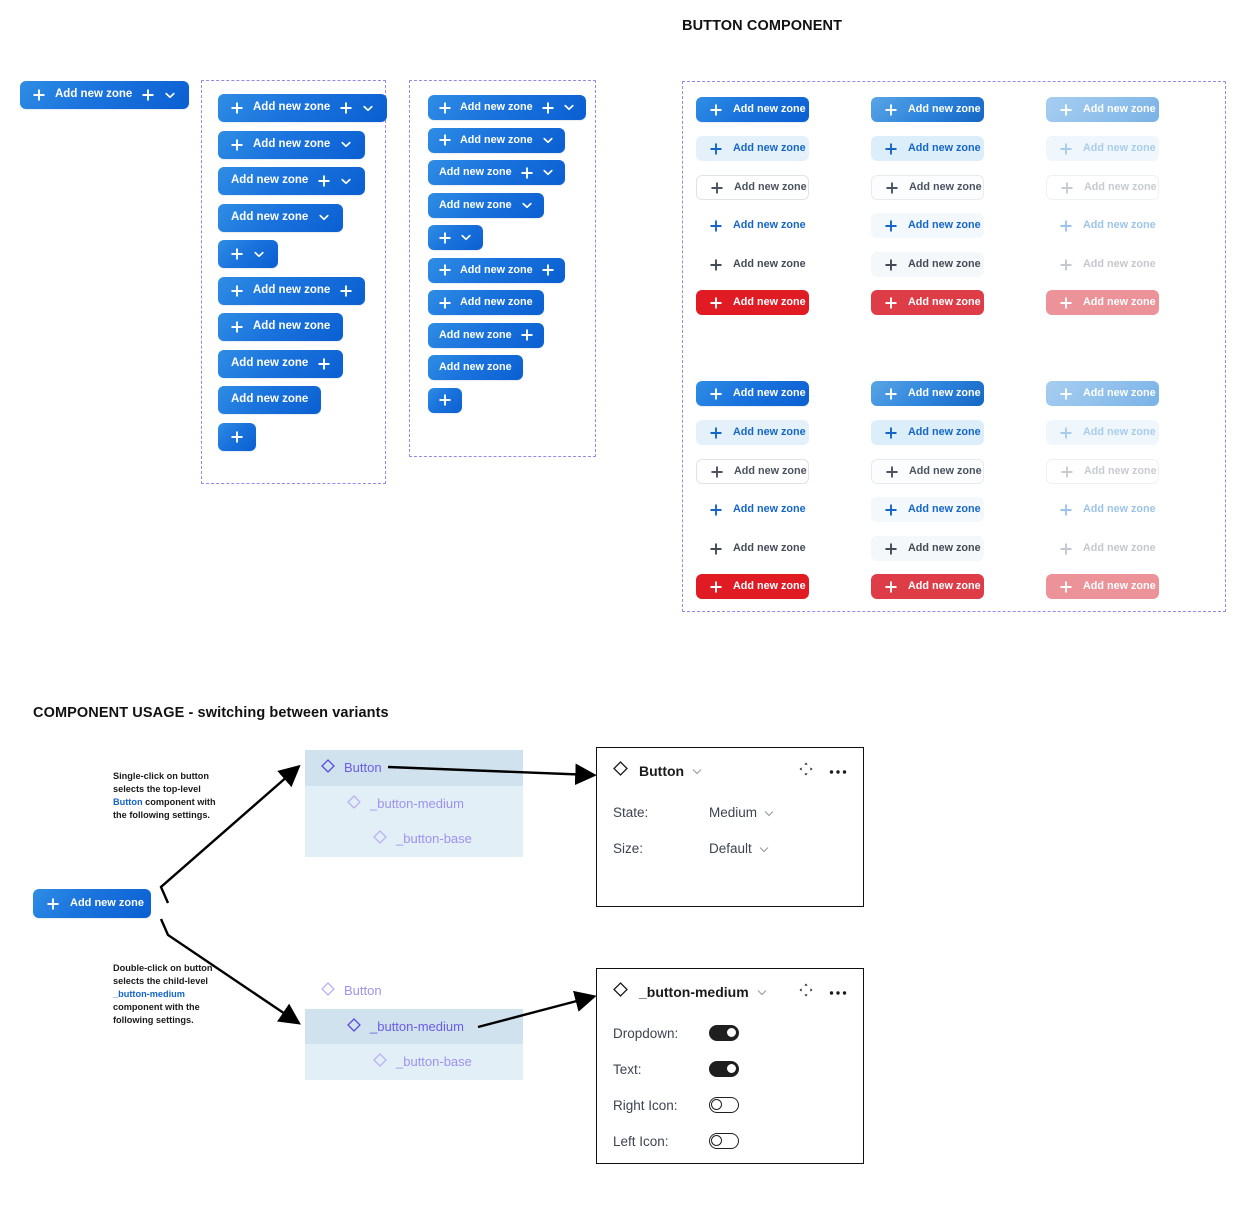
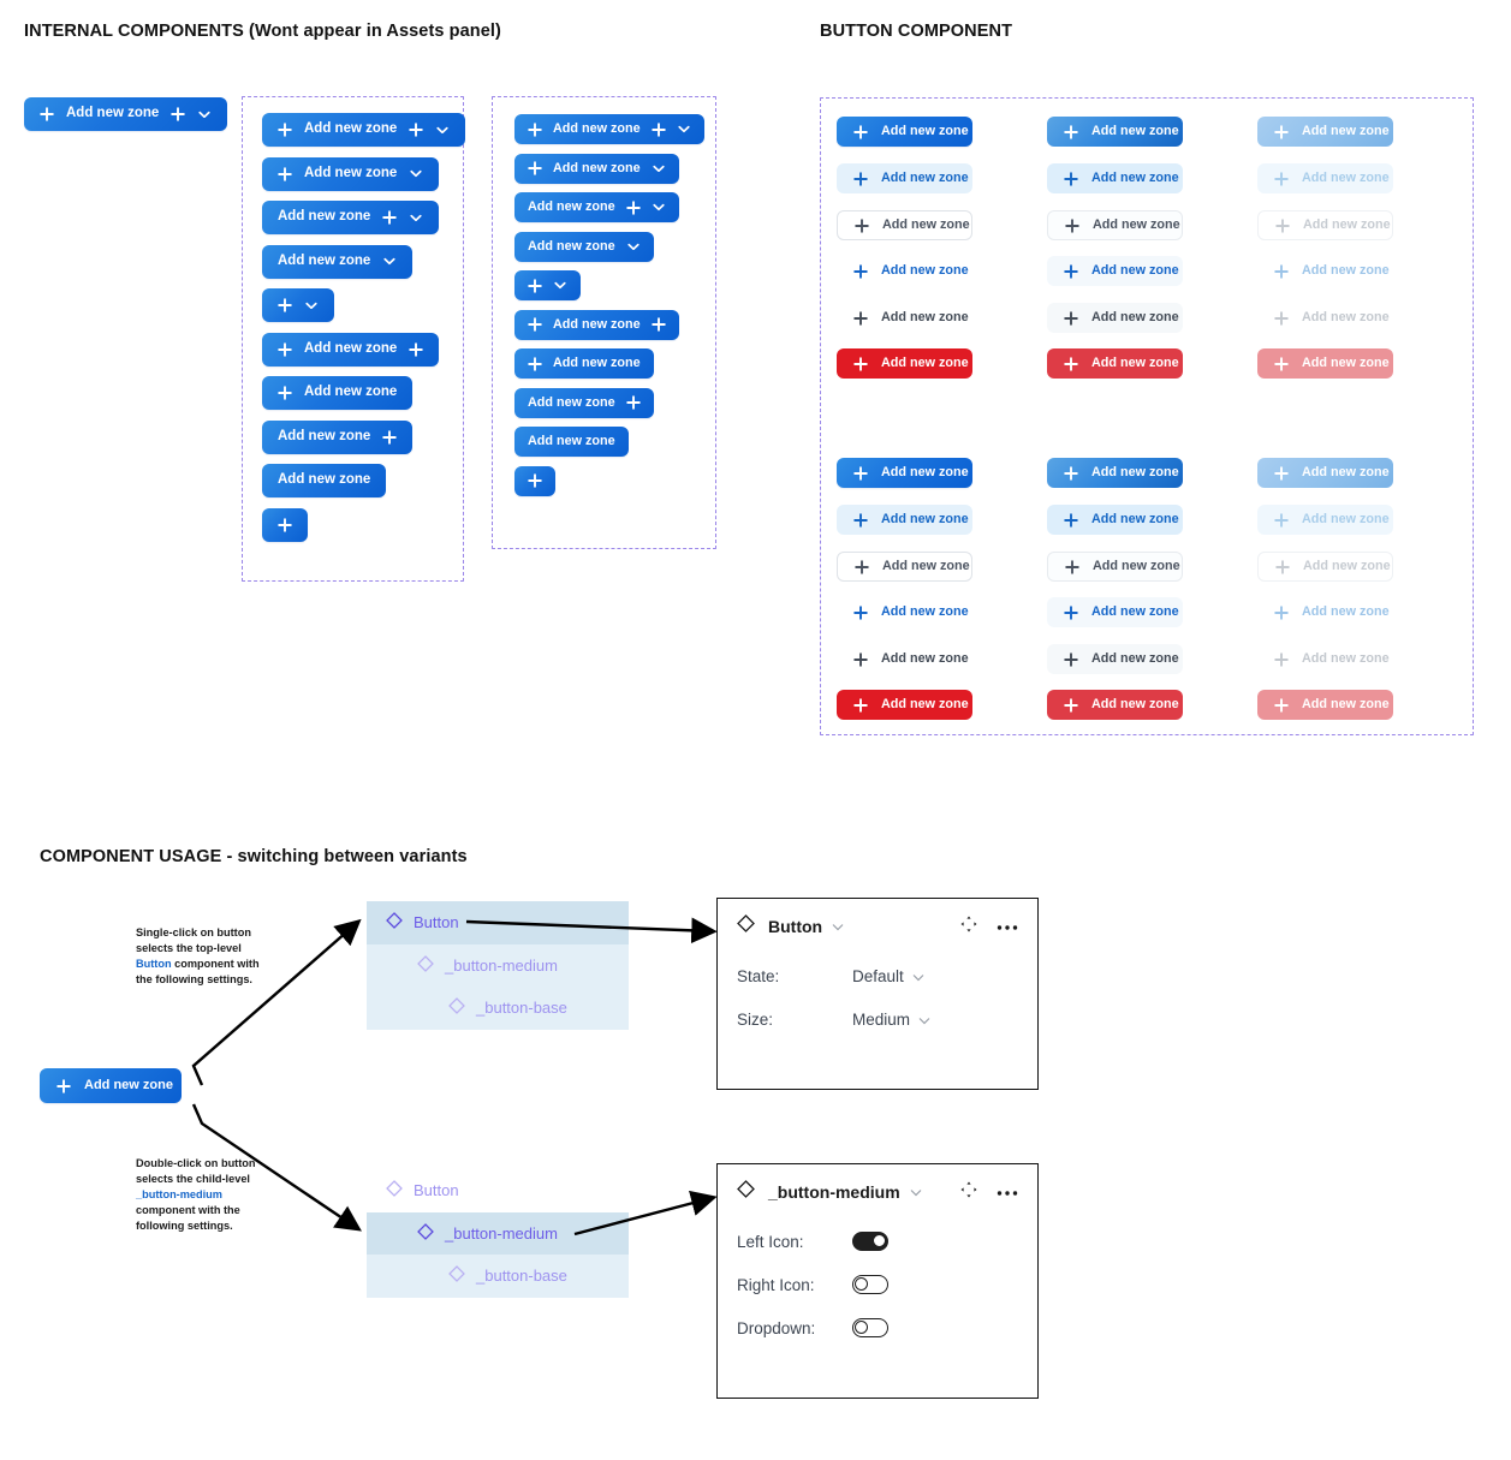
+ INTERNAL COMPONENTS (Wont appear in Assets panel)
  BUTTON COMPONENT
  COMPONENT USAGE - switching between variants
  Add new zone
  Add new zone
  Add new zone
  Add new zone
  Add new zone
  Add new zone
  Add new zone
  Add new zone
  Add new zone
  Add new zone
  Add new zone
  Add new zone
  Add new zone
  Add new zone
  Add new zone
  Add new zone
  Add new zone
  Add new zone
  Add new zone
  Add new zone
  Add new zone
  Add new zone
  Add new zone
  Add new zone
  Add new zone
  Add new zone
  Add new zone
  Add new zone
  Add new zone
  Add new zone
  Add new zone
  Add new zone
  Add new zone
  Add new zone
  Add new zone
  Add new zone
  Add new zone
  Add new zone
  Add new zone
  Add new zone
  Add new zone
  Add new zone
  Add new zone
  Add new zone
  Add new zone
  Add new zone
  Add new zone
  Add new zone
  Add new zone
  Add new zone
  Add new zone
  Add new zone
  Add new zone
  Single-click on button
  selects the top-level
  Button component with
  the following settings.
  Double-click on button
  selects the child-level
  _button-medium
  component with the
  following settings.
  Add new zone
  Button
  _button-medium
  _button-base
  Button
  _button-medium
  _button-base
  Button
  State:
- Medium
+ Default
  Size:
- Default
+ Medium
  _button-medium
- Dropdown:
+ Left Icon:
- Text:
  Right Icon:
- Left Icon:
+ Dropdown:
